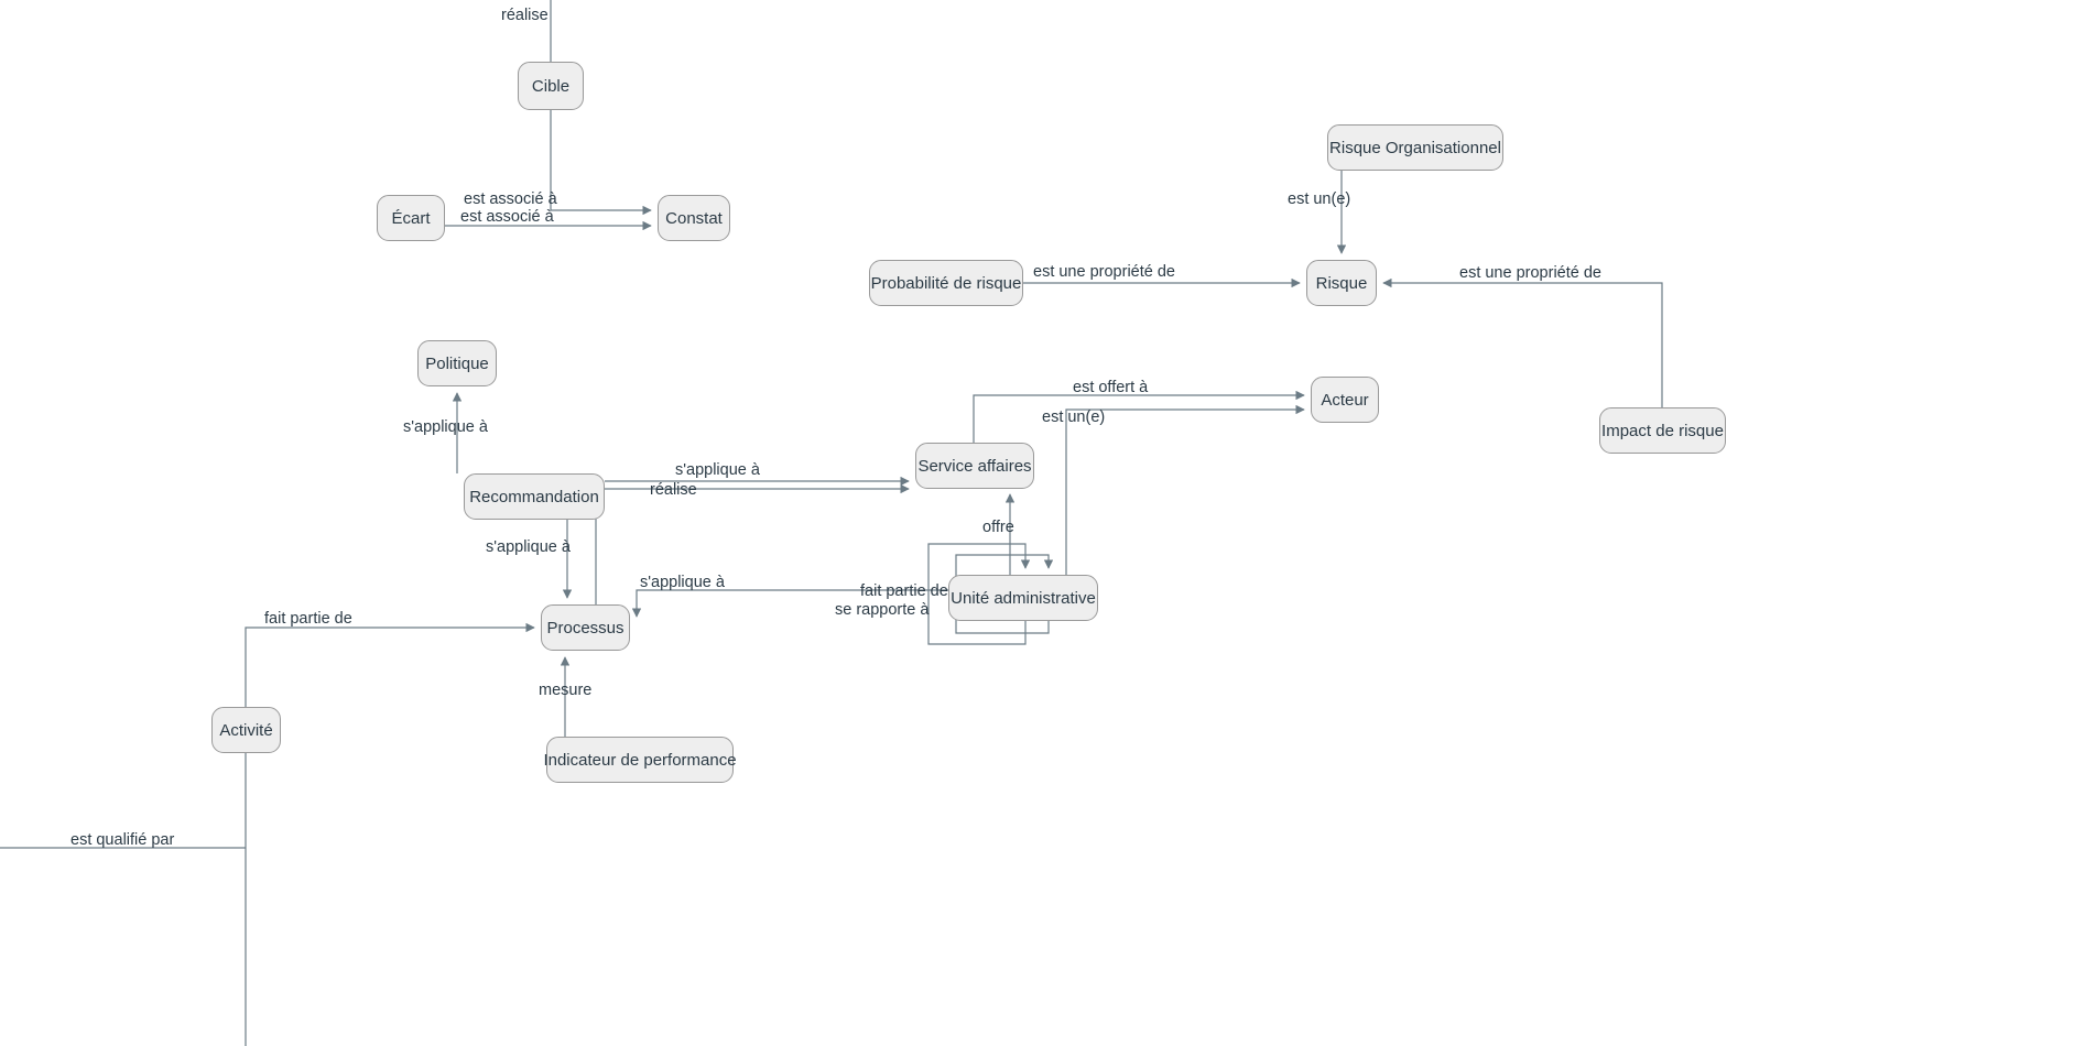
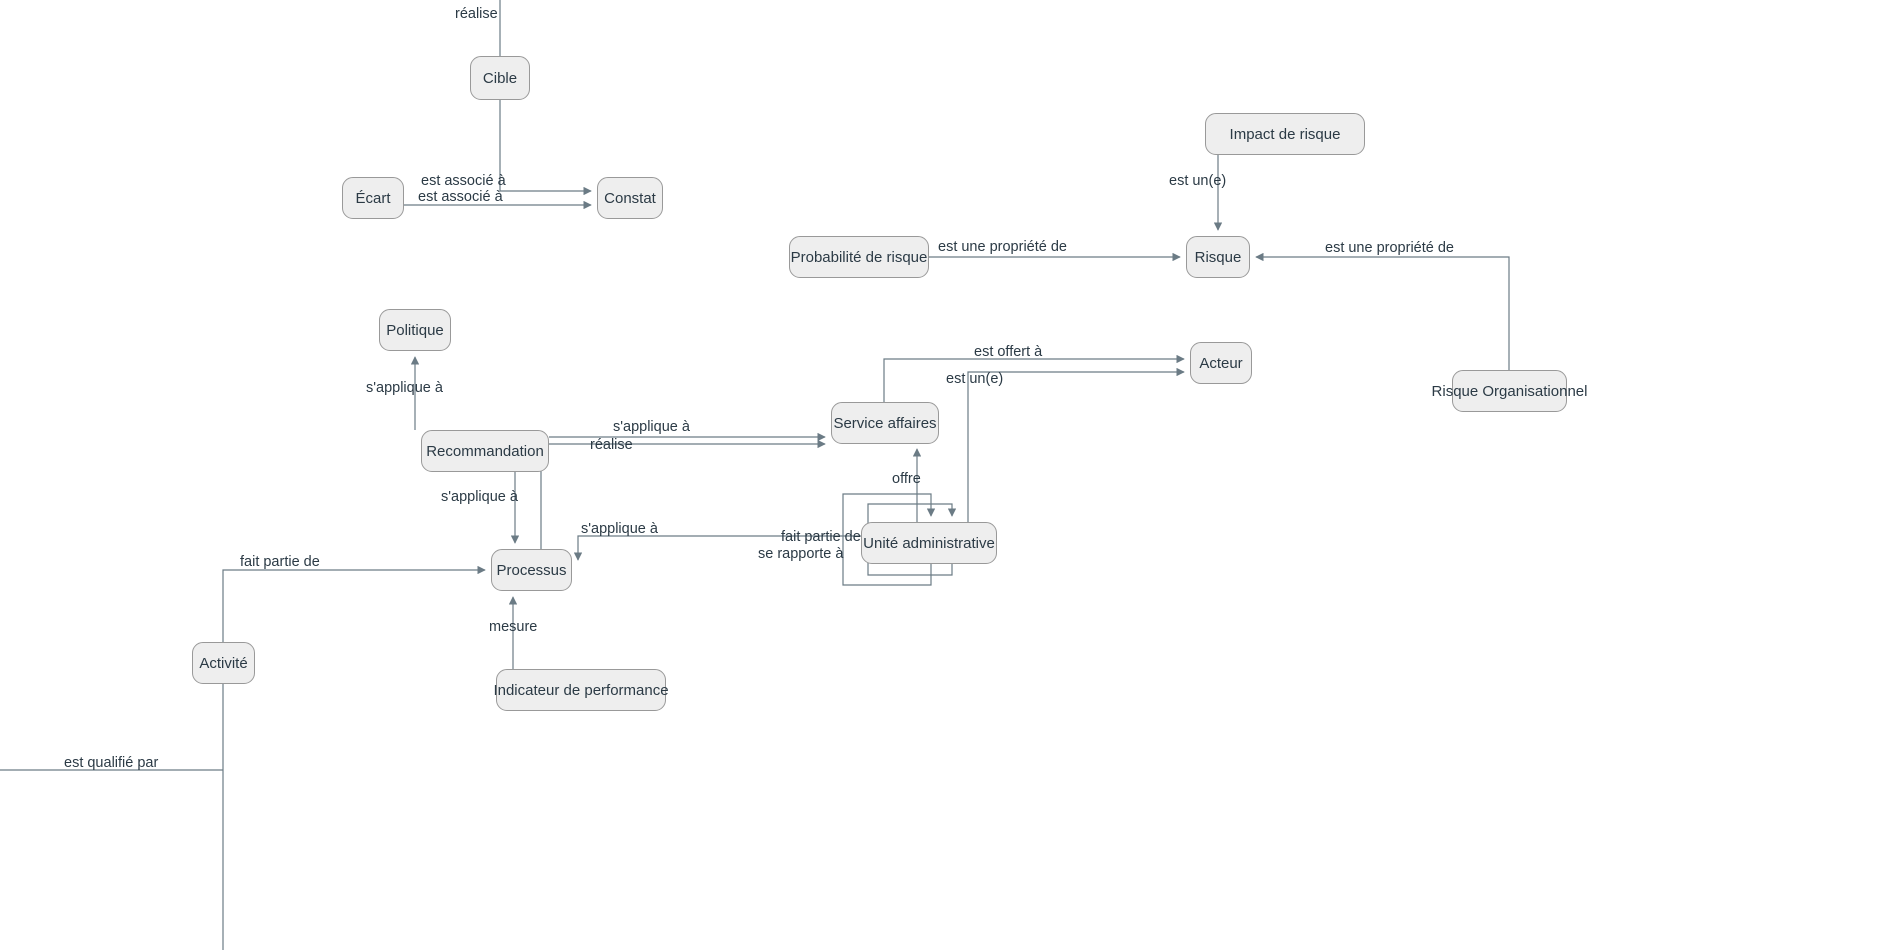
  Cible
- Risque Organisationnel
+ Impact de risque
  Écart
  Constat
  Probabilité de risque
  Risque
  Politique
  Acteur
- Impact de risque
+ Risque Organisationnel
  Service affaires
  Recommandation
  Unité administrative
  Processus
  Activité
  Indicateur de performance
  réalise
  est associé à
  est associé à
  est un(e)
  est une propriété de
  est une propriété de
  s'applique à
  est offert à
  est un(e)
  s'applique à
  réalise
  offre
  s'applique à
  s'applique à
  fait partie de
  se rapporte à
  fait partie de
  mesure
  est qualifié par
